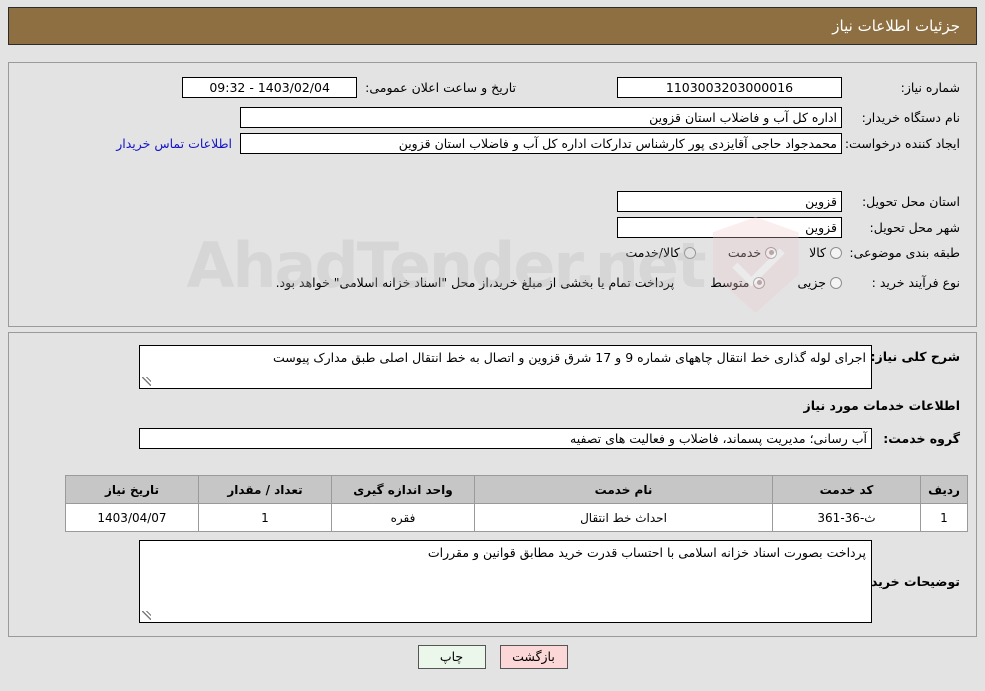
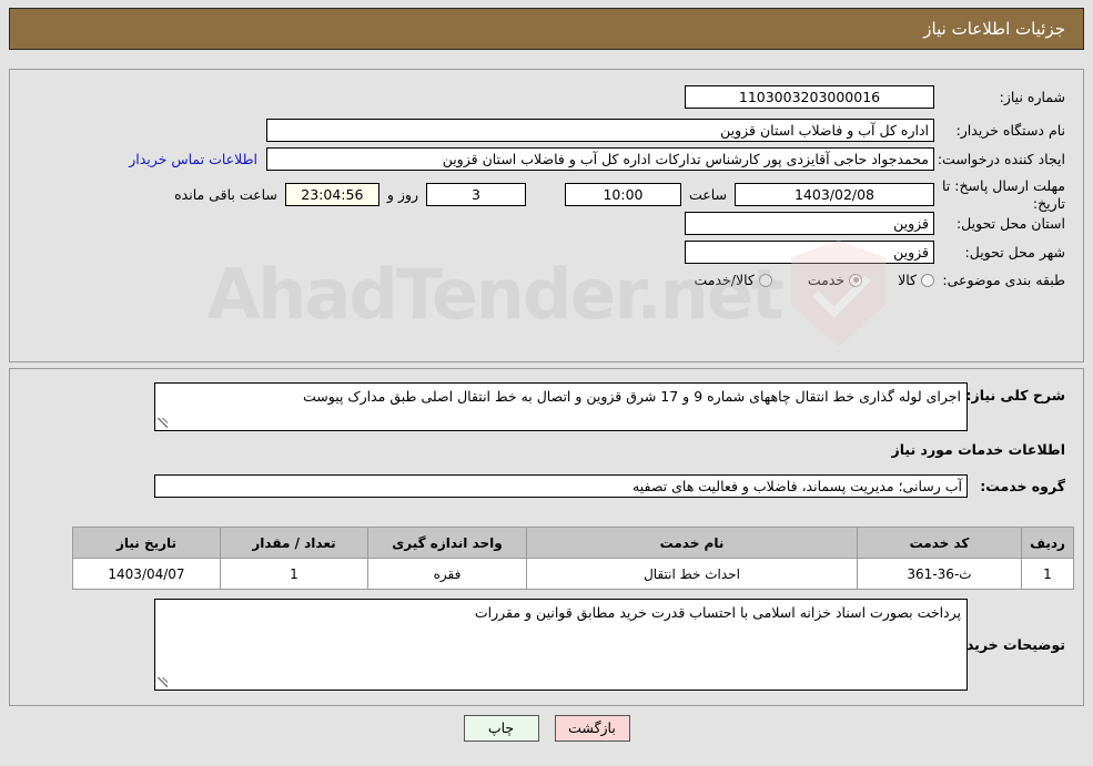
  جزئیات اطلاعات نیاز
  AhadTender.net
  شماره نیاز:
  1103003203000016
- تاریخ و ساعت اعلان عمومی:
- 1403/02/04 - 09:32
  نام دستگاه خریدار:
  اداره کل آب و فاضلاب استان قزوین
  ایجاد کننده درخواست:
  محمدجواد حاجی آقایزدی پور کارشناس تدارکات اداره کل آب و فاضلاب استان قزوین
  اطلاعات تماس خریدار
+ مهلت ارسال پاسخ: تا تاریخ:
+ 1403/02/08
+ ساعت
+ 10:00
+ 3
+ روز و
+ 23:04:56
+ ساعت باقی مانده
  استان محل تحویل:
  قزوین
  شهر محل تحویل:
  قزوین
  طبقه بندی موضوعی:
  کالا
  خدمت
  کالا/خدمت
- نوع فرآیند خرید :
- جزیی
- متوسط
- پرداخت تمام یا بخشی از مبلغ خرید،از محل "اسناد خزانه اسلامی" خواهد بود.
  شرح کلی نیاز:
  اجرای لوله گذاری خط انتقال چاههای شماره 9 و 17 شرق قزوین و اتصال به خط انتقال اصلی طبق مدارک پیوست
  اطلاعات خدمات مورد نیاز
  گروه خدمت:
  آب رسانی؛ مدیریت پسماند، فاضلاب و فعالیت های تصفیه
  ردیف	کد خدمت	نام خدمت	واحد اندازه گیری	تعداد / مقدار	تاریخ نیاز
  1	ث-36-361	احداث خط انتقال	فقره	1	1403/04/07
  توضیحات خرید
  پرداخت بصورت اسناد خزانه اسلامی با احتساب قدرت خرید مطابق قوانین و مقررات
  بازگشت
  چاپ
